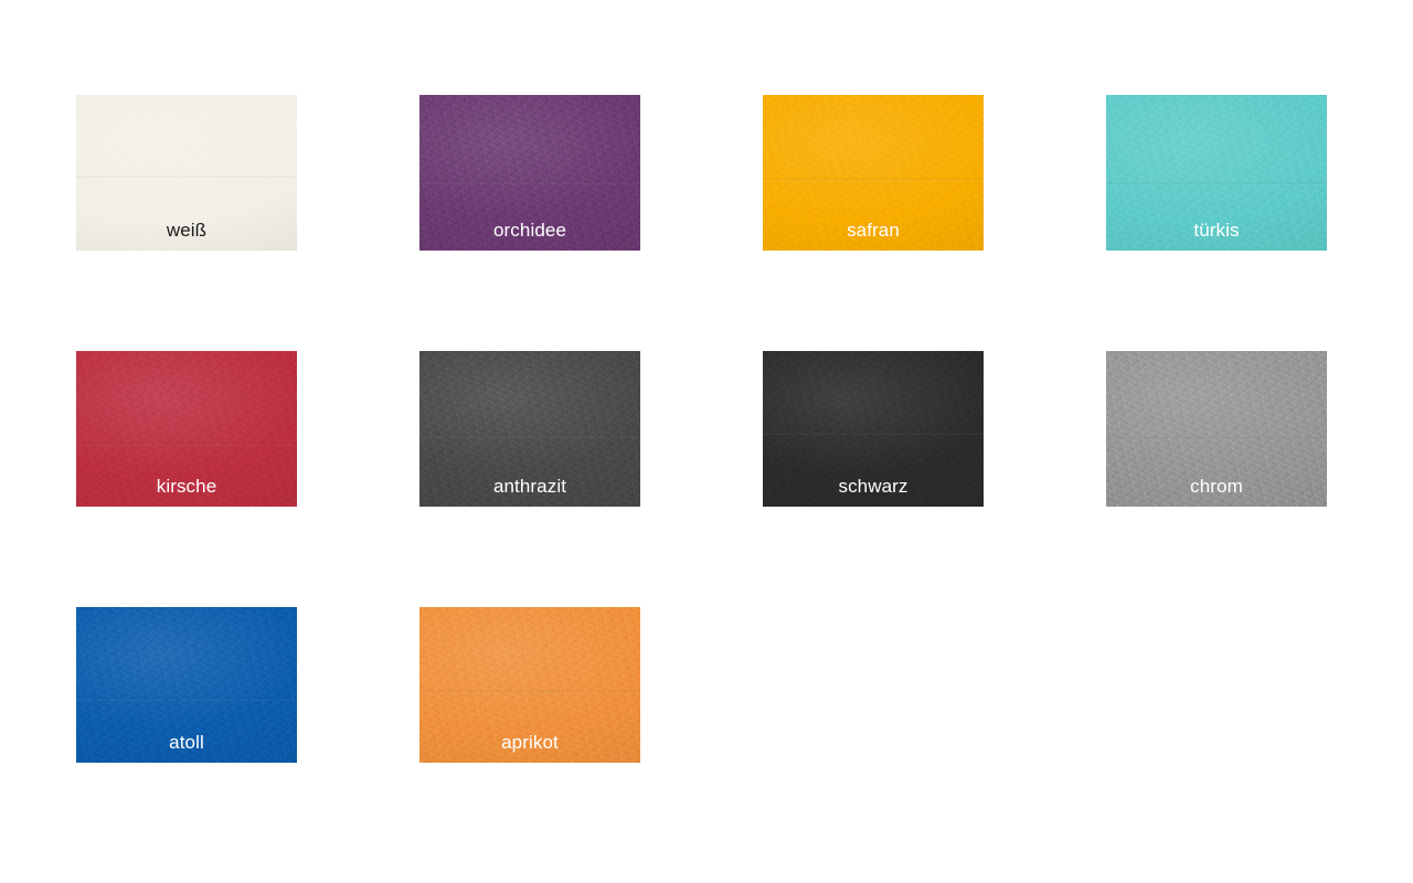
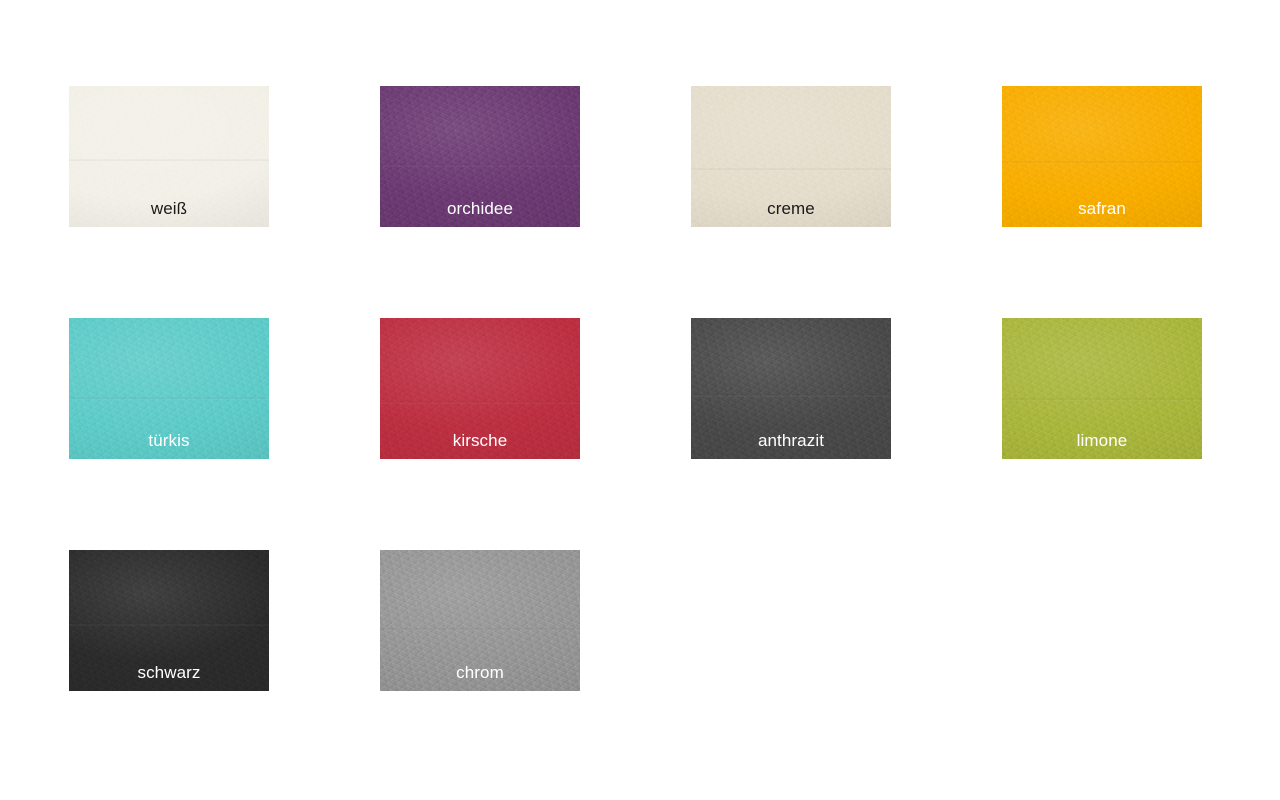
  weiß
  orchidee
+ creme
  safran
  türkis
  kirsche
  anthrazit
+ limone
  schwarz
  chrom
- atoll
- aprikot
